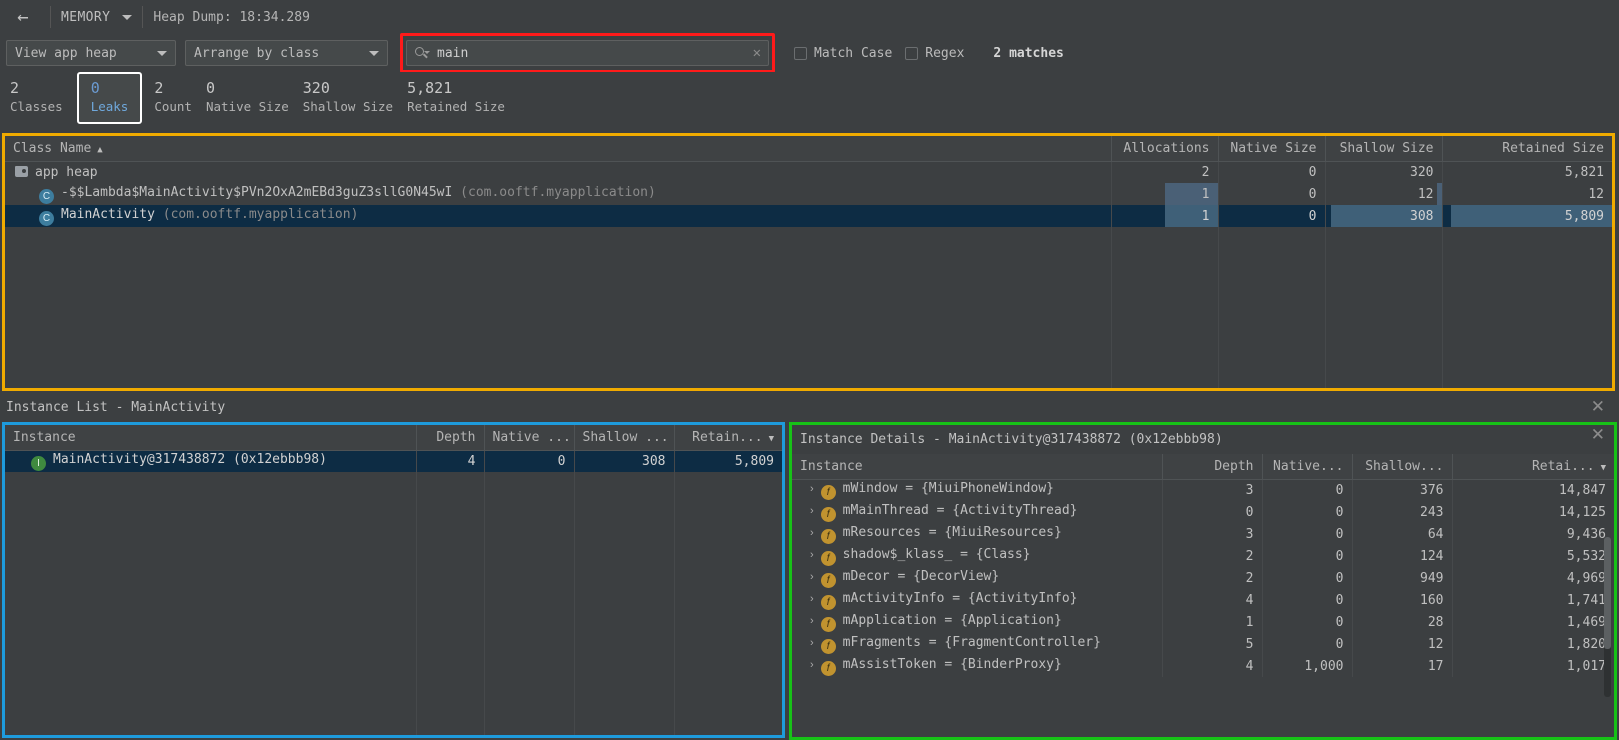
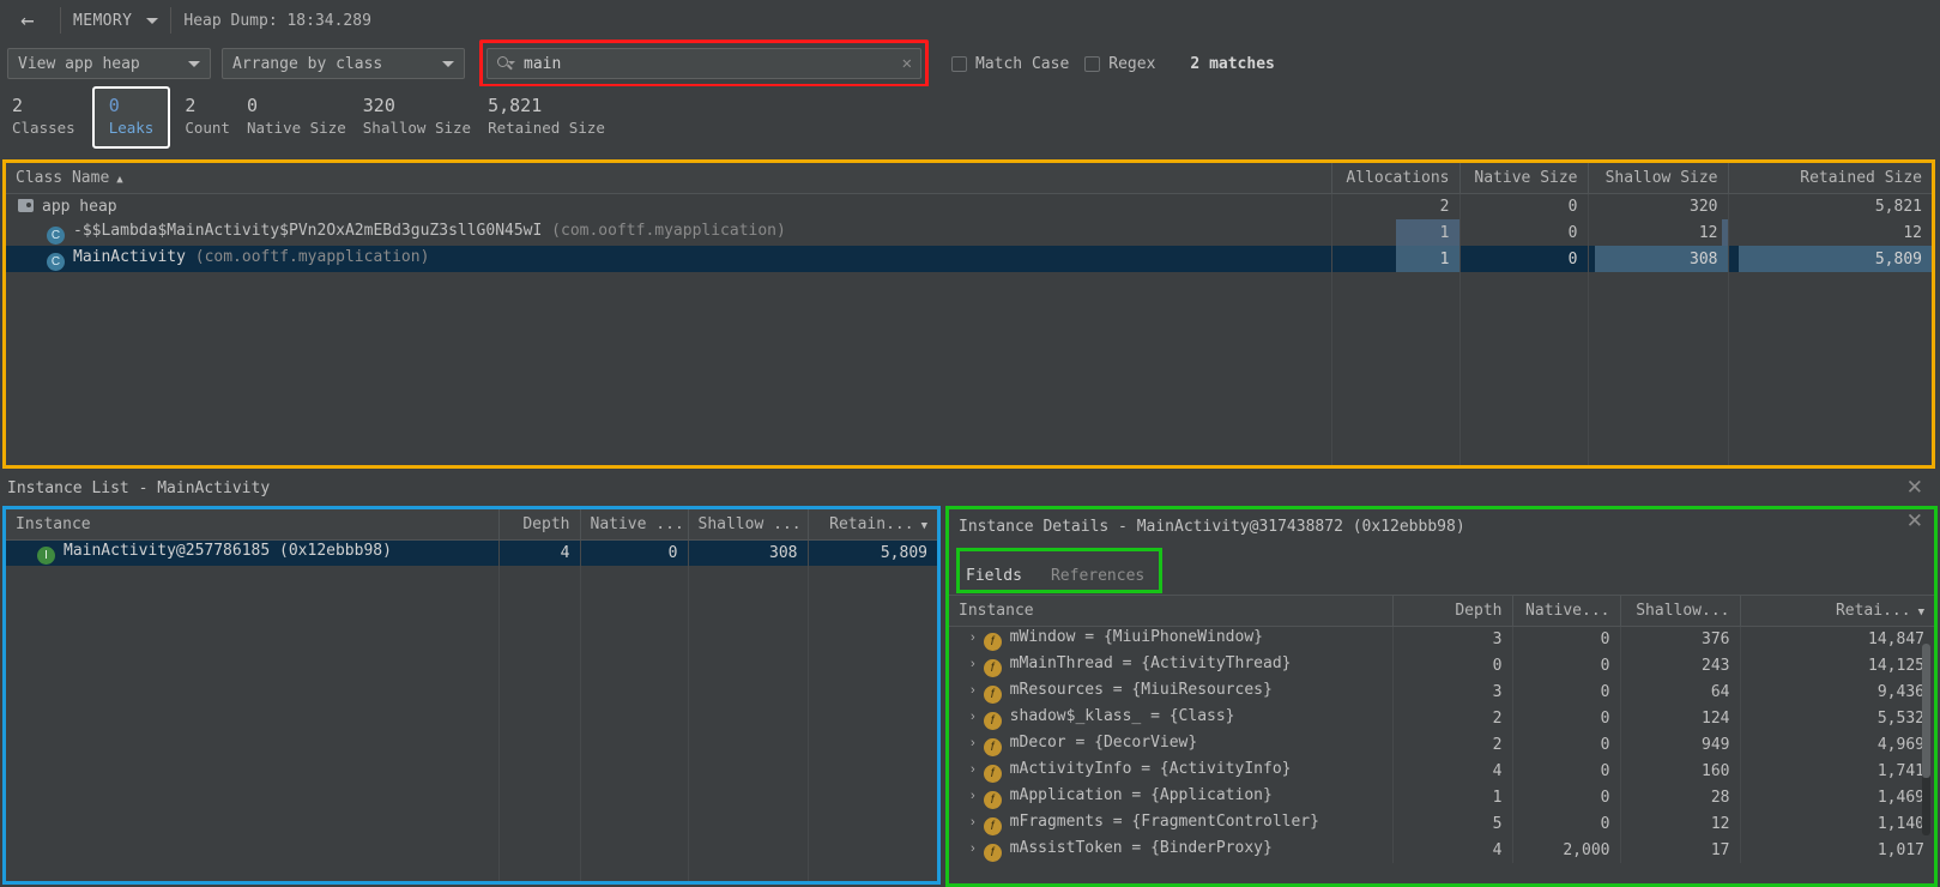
  ←
  MEMORY
  Heap Dump: 18:34.289
  View app heap
  Arrange by class
  main
  ✕
  Match Case
  Regex
  2 matches
  2
  Classes
  0
  Leaks
  2
  Count
  0
  Native Size
  320
  Shallow Size
  5,821
  Retained Size
  Class Name ▲	Allocations	Native Size	Shallow Size	Retained Size
  app heap	2	0	320	5,821
  C -$$Lambda$MainActivity$PVn2OxA2mEBd3guZ3sllG0N45wI (com.ooftf.myapplication)	1	0	12	12
  C MainActivity (com.ooftf.myapplication)	1	0	308	5,809
  Instance List - MainActivity
  ✕
  Instance	Depth	Native ...	Shallow ...	Retain... ▼
- I MainActivity@317438872 (0x12ebbb98)	4	0	308	5,809
+ I MainActivity@257786185 (0x12ebbb98)	4	0	308	5,809
  Instance Details - MainActivity@317438872 (0x12ebbb98)
+ Fields
+ References
  Instance	Depth	Native...	Shallow...	Retai... ▼
  › f mWindow = {MiuiPhoneWindow}	3	0	376	14,847
  › f mMainThread = {ActivityThread}	0	0	243	14,125
  › f mResources = {MiuiResources}	3	0	64	9,436
  › f shadow$_klass_ = {Class}	2	0	124	5,532
  › f mDecor = {DecorView}	2	0	949	4,969
  › f mActivityInfo = {ActivityInfo}	4	0	160	1,741
  › f mApplication = {Application}	1	0	28	1,469
- › f mFragments = {FragmentController}	5	0	12	1,820
+ › f mFragments = {FragmentController}	5	0	12	1,140
- › f mAssistToken = {BinderProxy}	4	1,000	17	1,017
+ › f mAssistToken = {BinderProxy}	4	2,000	17	1,017
  ✕
